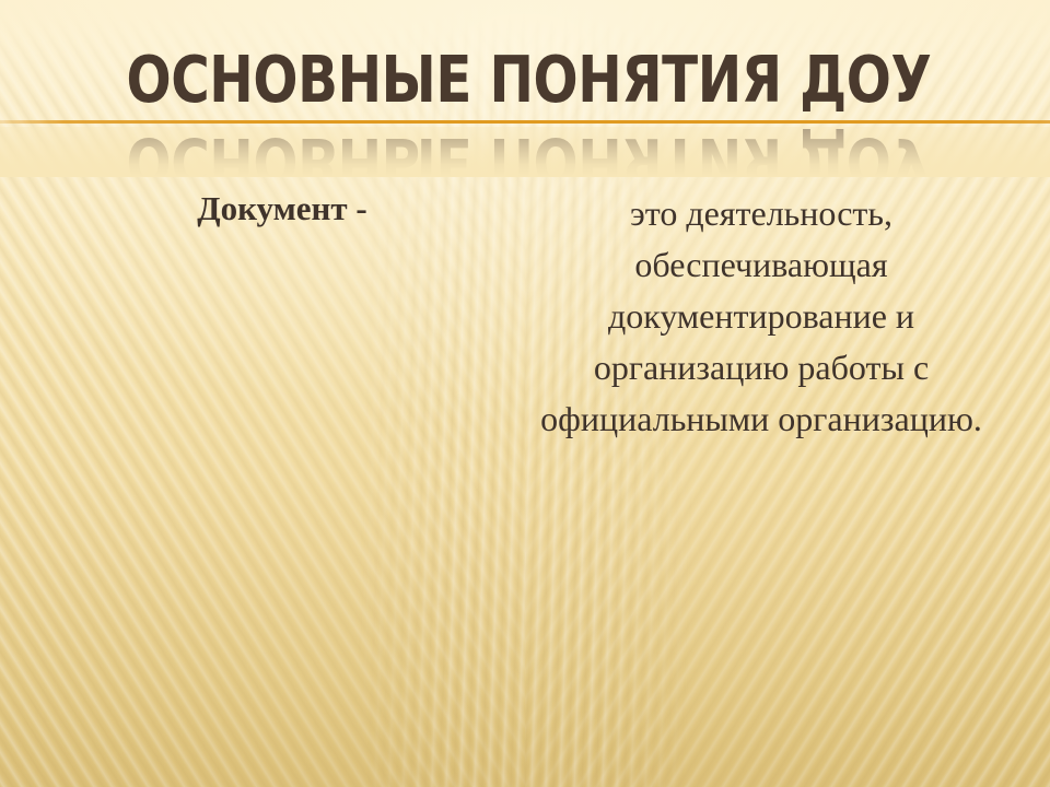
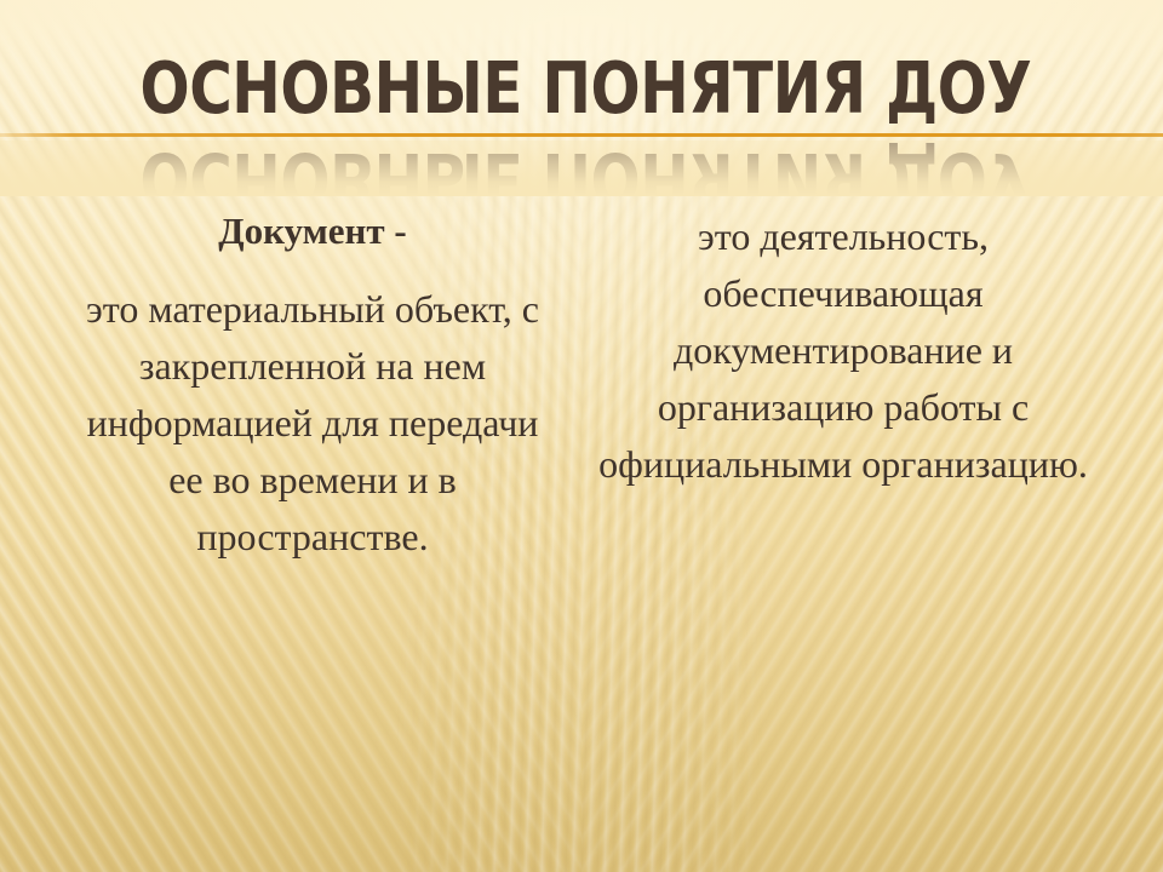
  ОСНОВНЫЕ ПОНЯТИЯ ДОУ
  Документ -
+ это материальный объект, с закрепленной на нем информацией для передачи ее во времени и в пространстве.
  это деятельность, обеспечивающая документирование и организацию работы с официальными организацию.
